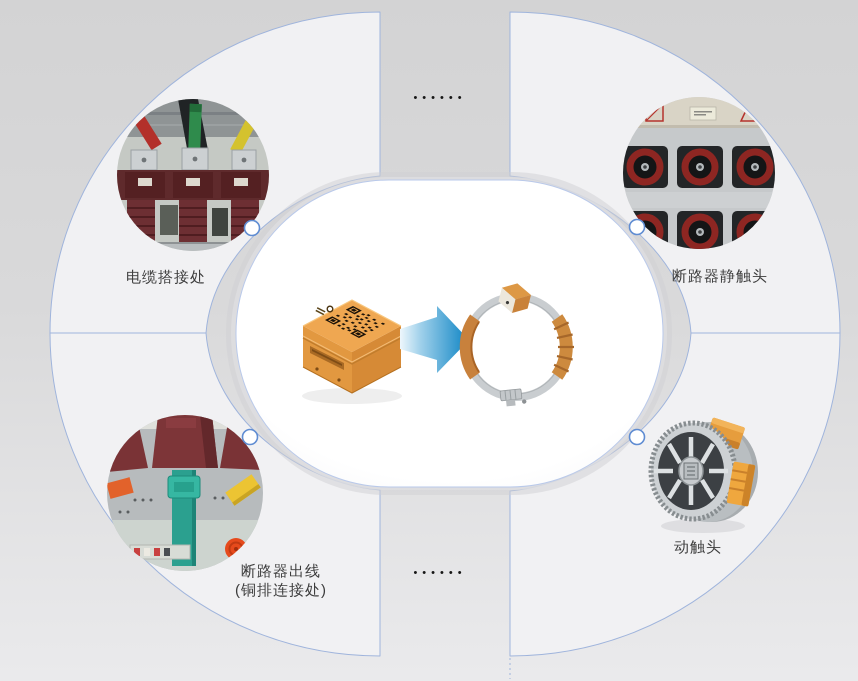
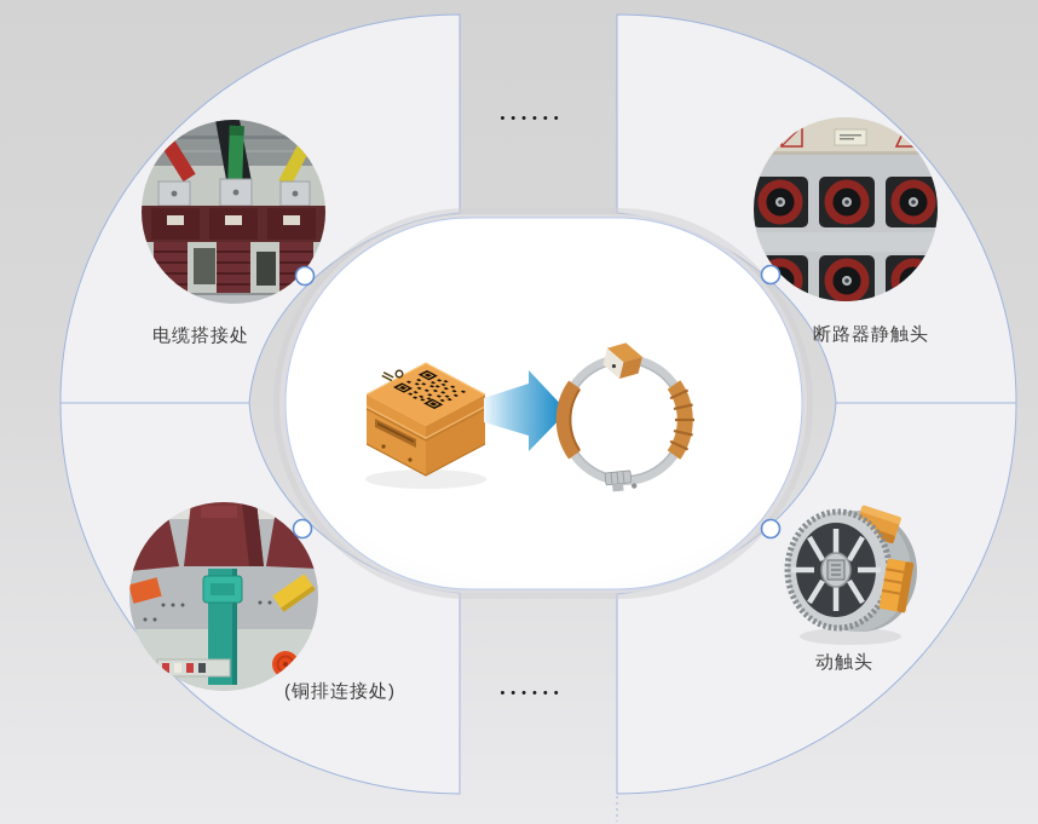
  ••••••
  ••••••
  电缆搭接处
  断路器静触头
- 断路器出线
  (铜排连接处)
  动触头
